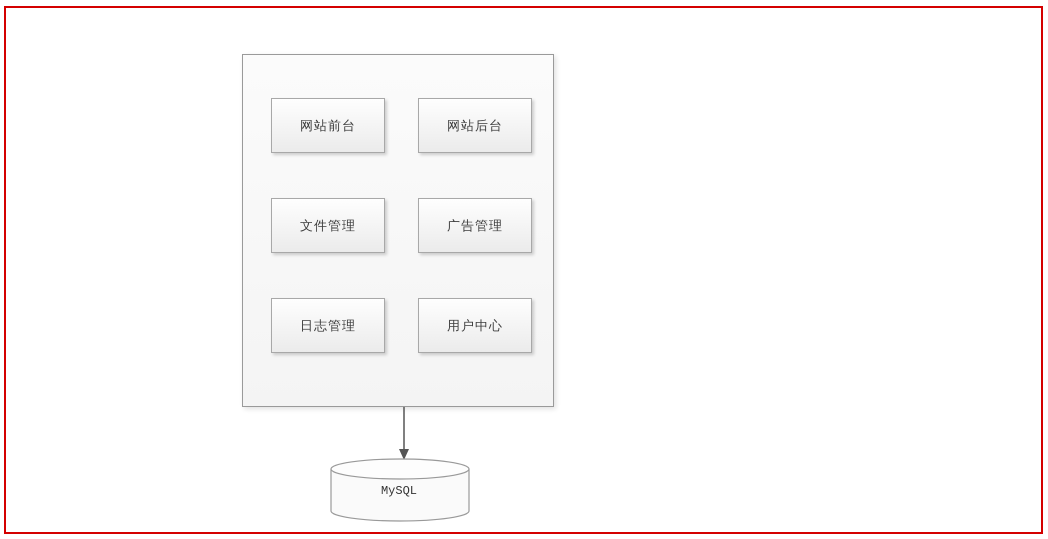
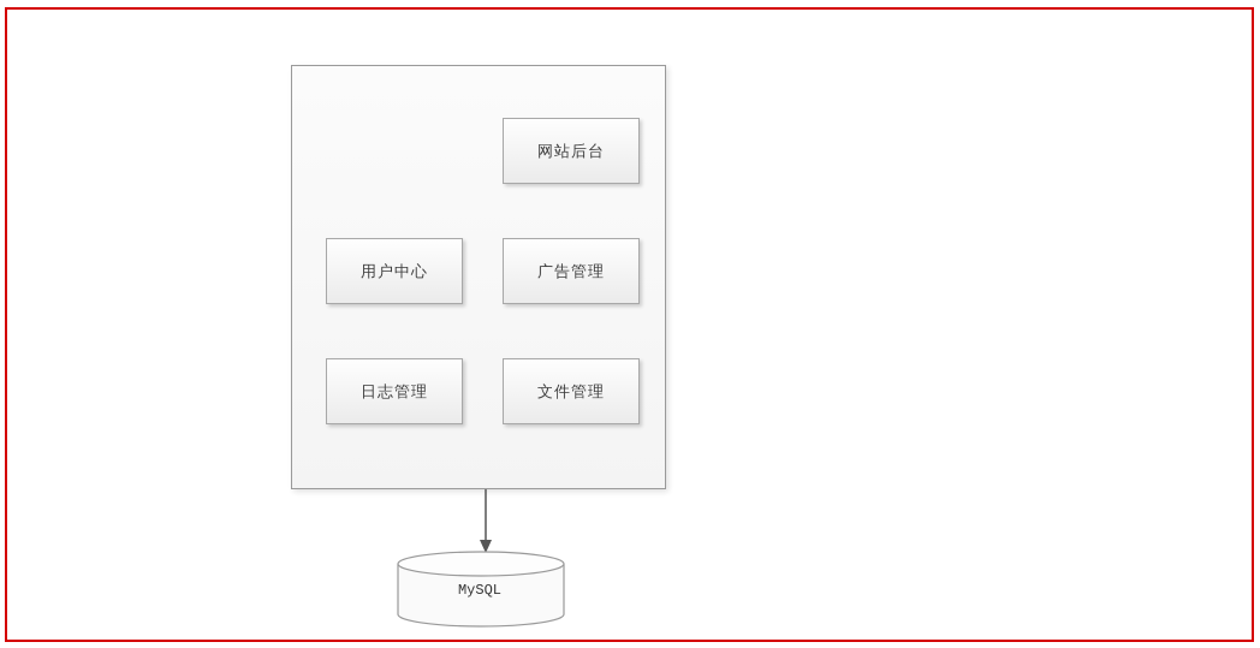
- 网站前台
  网站后台
- 文件管理
+ 用户中心
  广告管理
  日志管理
- 用户中心
+ 文件管理
  MySQL
